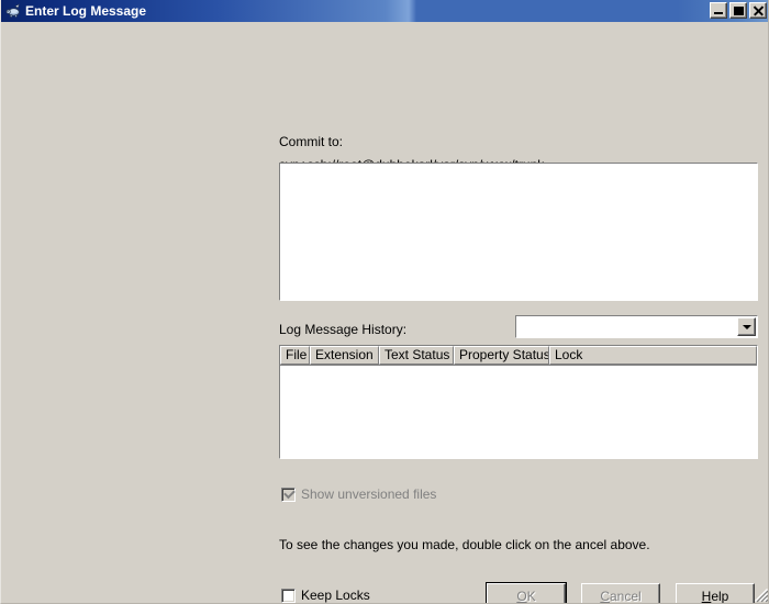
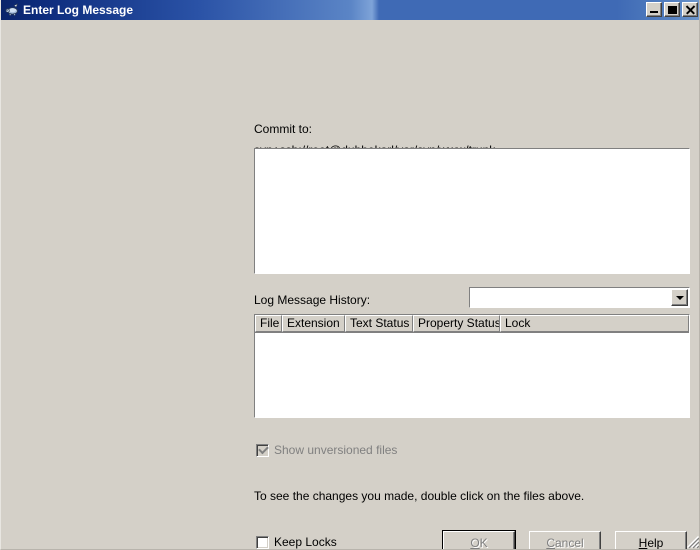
  Enter Log Message
  Commit to:
  Log Message History:
  File
  Extension
  Text Status
  Property Status
  Lock
  Show unversioned files
- To see the changes you made, double click on the ancel above.
+ To see the changes you made, double click on the files above.
  Keep Locks
  OK
  Cancel
  Help
